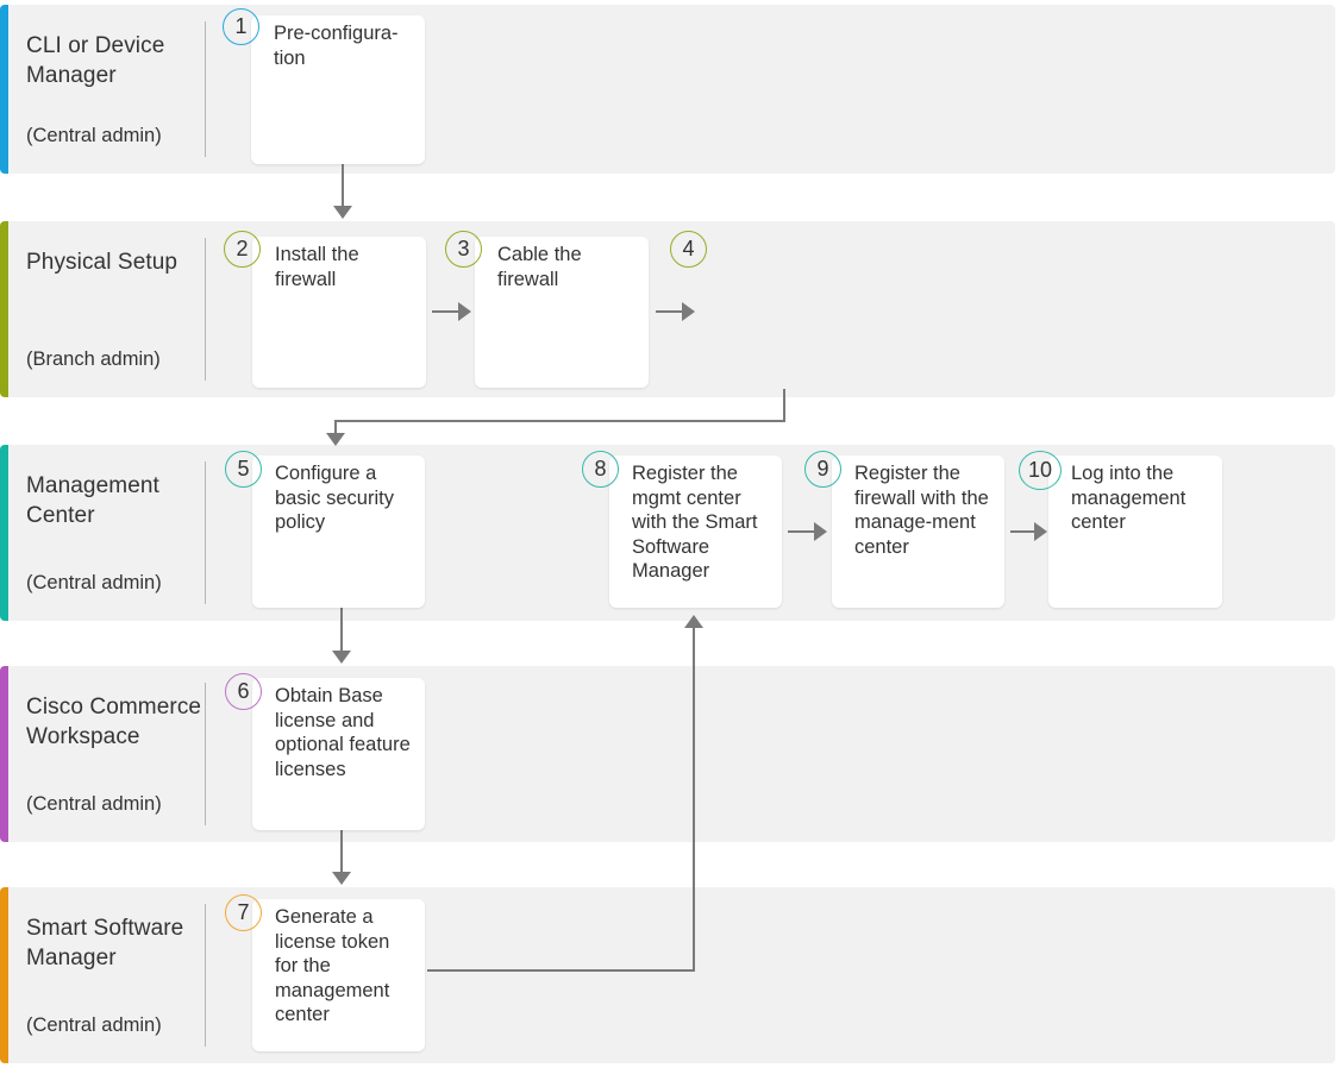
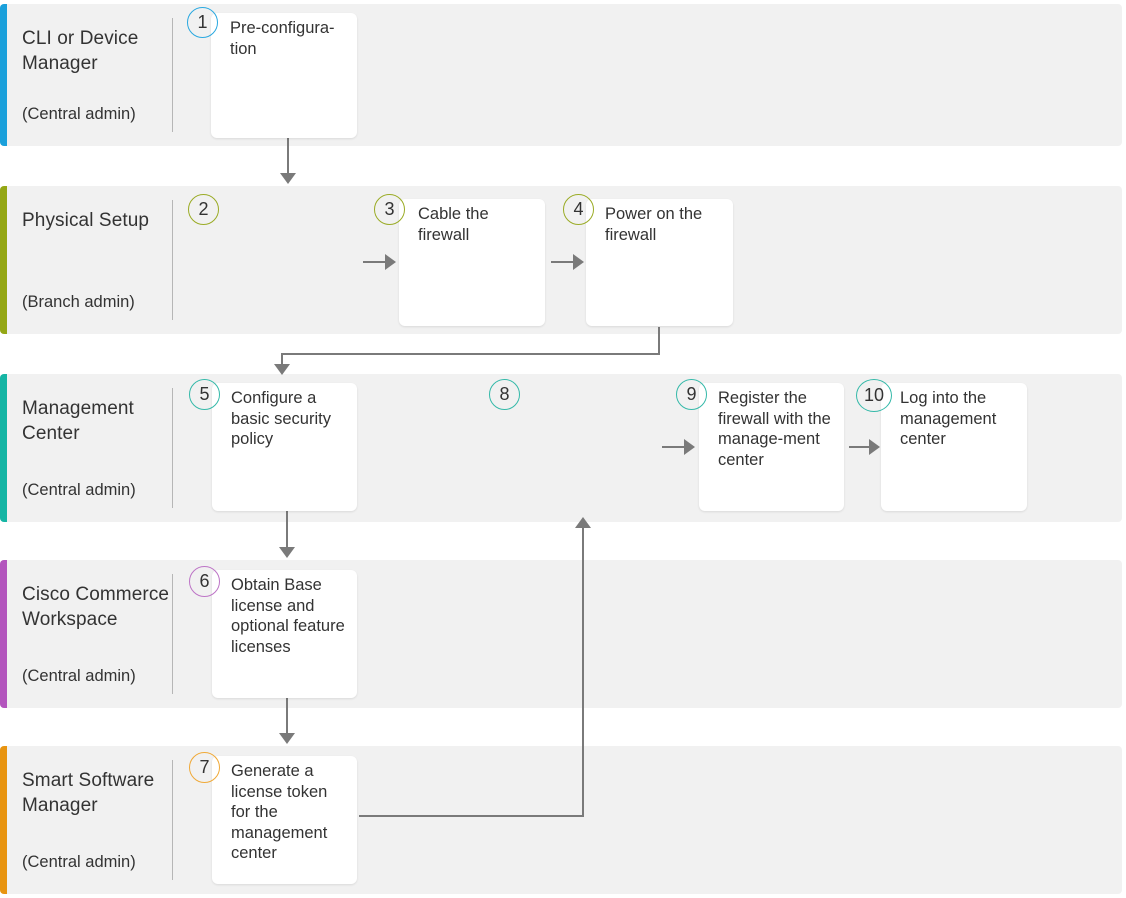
  CLI or Device Manager
  (Central admin)
  Physical Setup
  (Branch admin)
  Management Center
  (Central admin)
  Cisco Commerce Workspace
  (Central admin)
  Smart Software Manager
  (Central admin)
  Pre-configura-tion
  1
- Install the firewall
  2
  Cable the firewall
  3
+ Power on the firewall
  4
  Configure a basic security policy
  5
- Register the mgmt center with the Smart Software Manager
  8
  Register the firewall with the manage-ment center
  9
  Log into the management center
  10
  Obtain Base license and optional feature licenses
  6
  Generate a license token for the management center
  7
